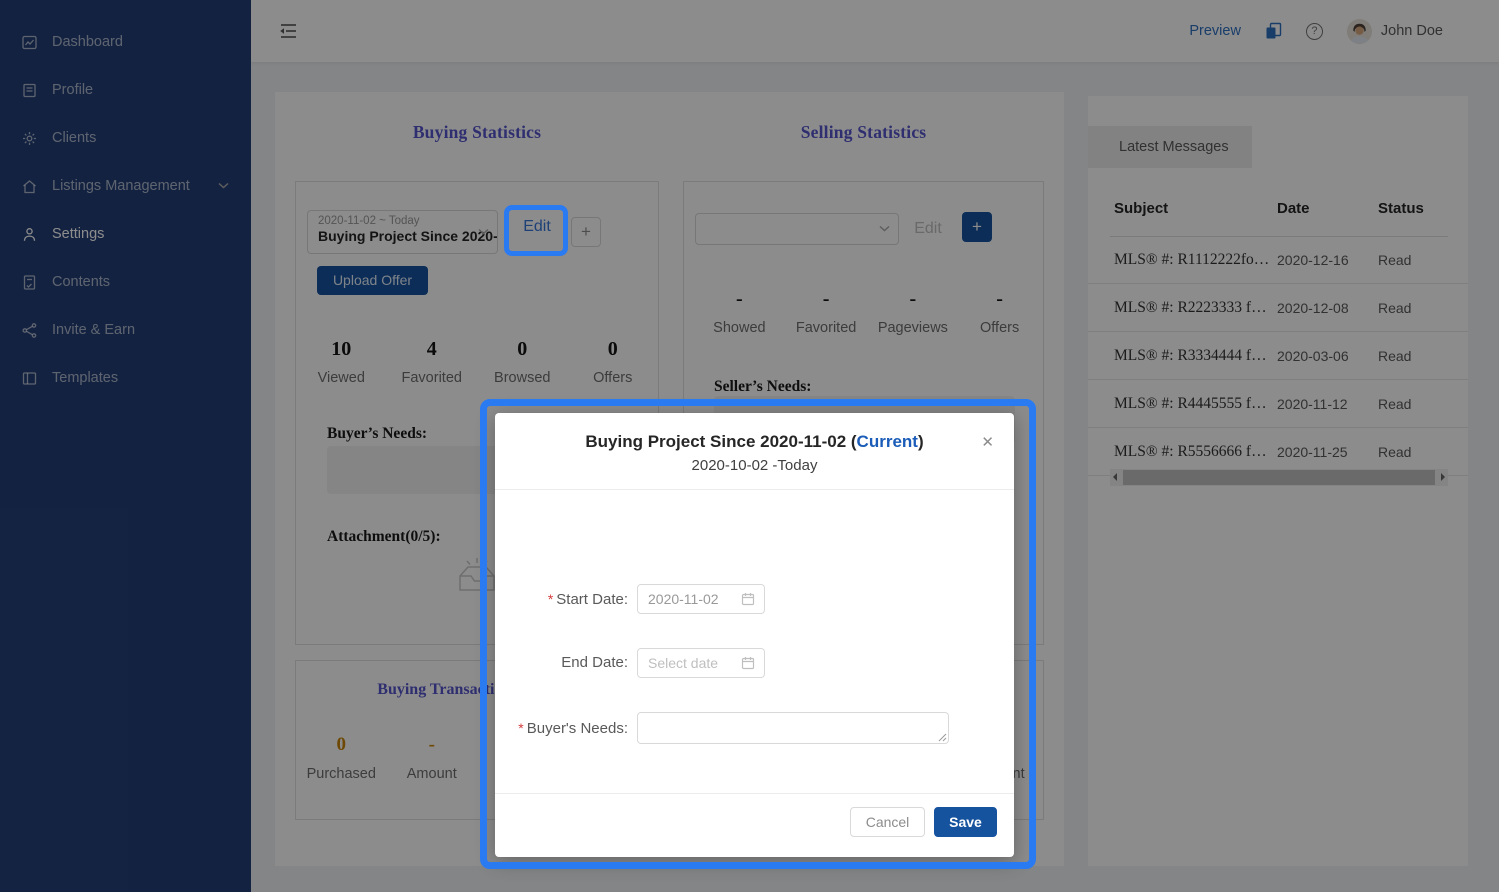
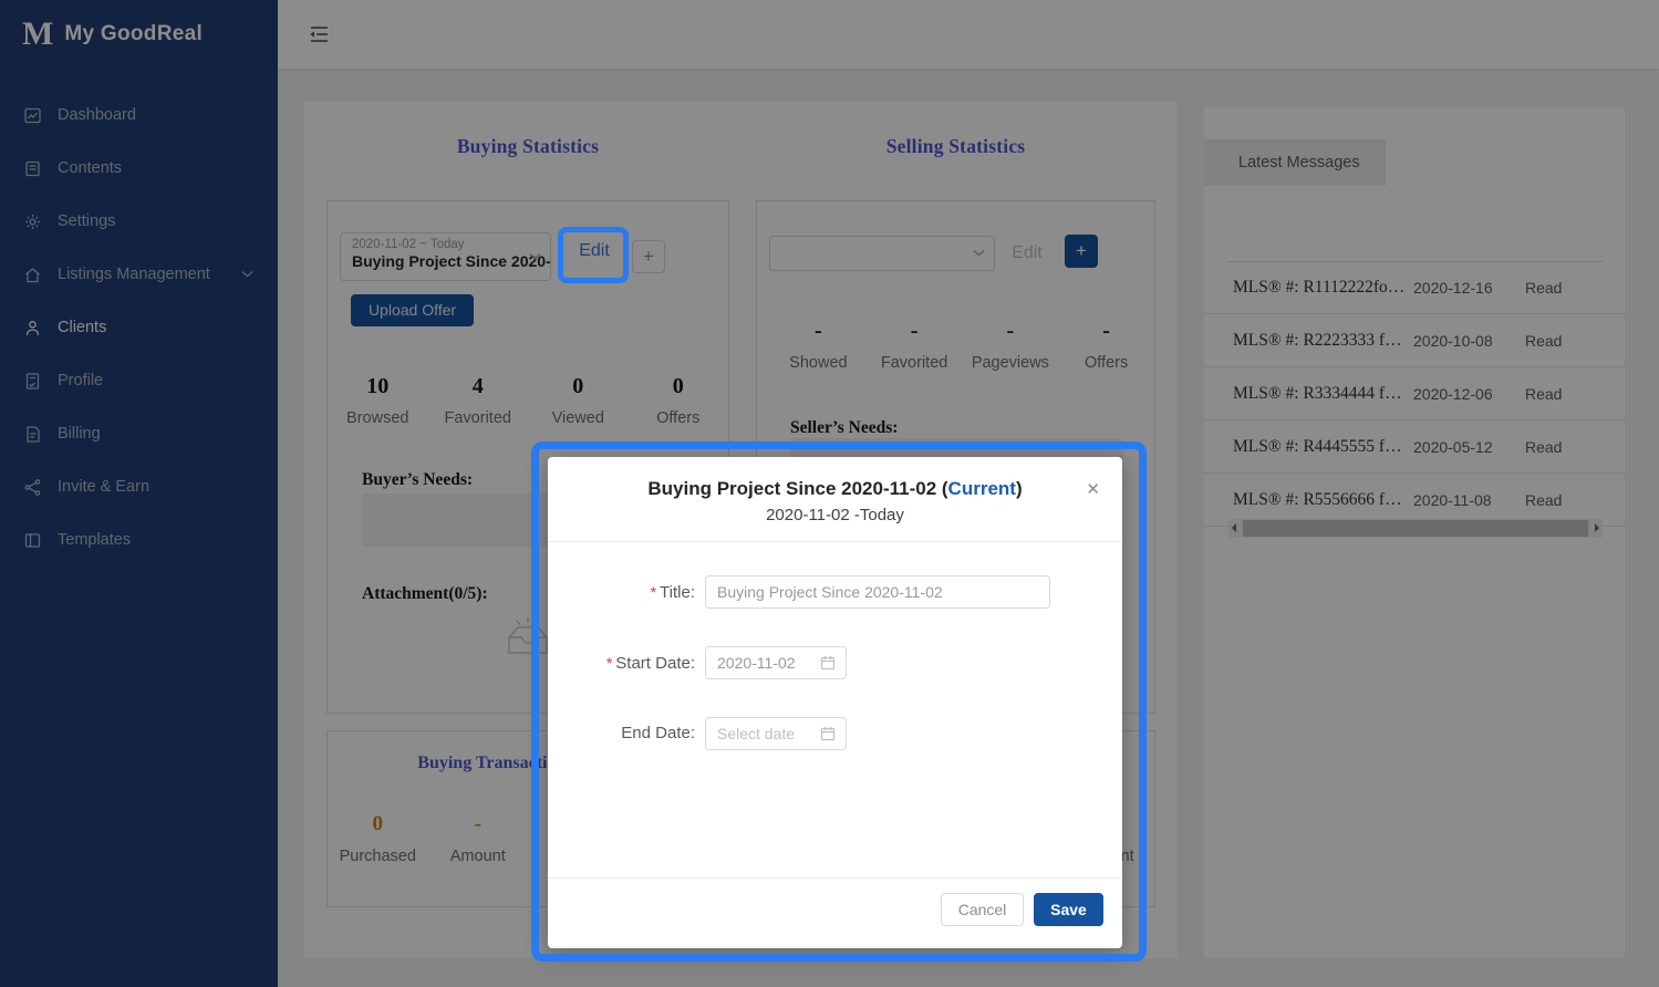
+ M
+ My GoodReal
  Dashboard
- Profile
+ Contents
- Clients
+ Settings
  Listings Management
- Settings
+ Clients
- Contents
+ Profile
+ Billing
  Invite & Earn
  Templates
- Preview
- ?
- John Doe
  Buying Statistics
  Selling Statistics
  2020-11-02 ~ Today
  Buying Project Since 2020-
  Edit
  +
  Upload Offer
  10
- Viewed
+ Browsed
  4
  Favorited
  0
- Browsed
+ Viewed
  0
  Offers
  Buyer’s Needs:
  Attachment(0/5):
  Edit
  +
  -
  Showed
  -
  Favorited
  -
  Pageviews
  -
  Offers
  Seller’s Needs:
  0
  Purchased
  -
  Amount
  Latest Messages
- Subject
- Date
- Status
  MLS® #: R1112222fo…
  2020-12-16
  Read
  MLS® #: R2223333 f…
- 2020-12-08
+ 2020-10-08
  Read
  MLS® #: R3334444 f…
- 2020-03-06
+ 2020-12-06
  Read
  MLS® #: R4445555 f…
- 2020-11-12
+ 2020-05-12
  Read
  MLS® #: R5556666 f…
- 2020-11-25
+ 2020-11-08
  Read
  Buying Project Since 2020-11-02 (Current)
- 2020-10-02 -Today
+ 2020-11-02 -Today
  ✕
+ * Title:
+ Buying Project Since 2020-11-02
  * Start Date:
  2020-11-02
  End Date:
  Select date
- * Buyer's Needs:
  Cancel
  Save
